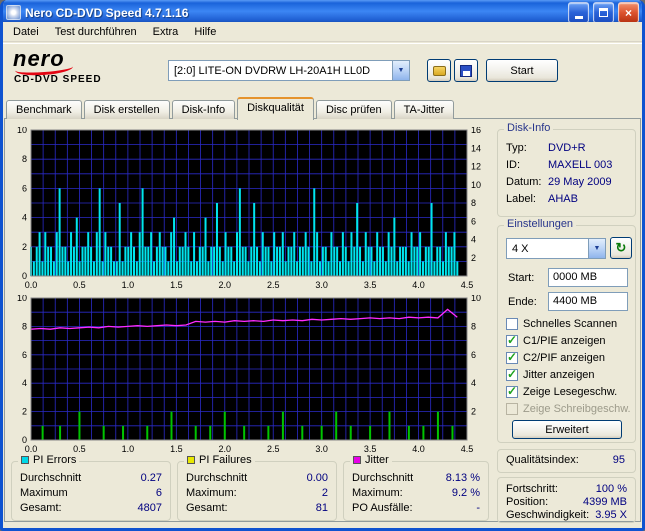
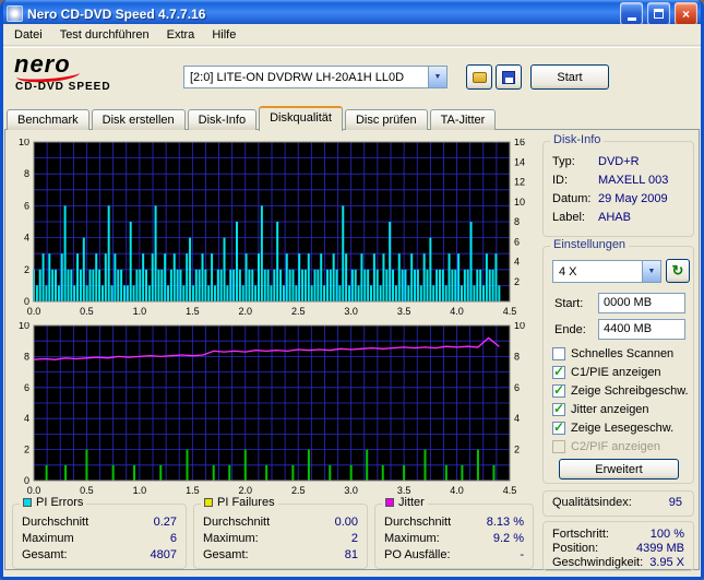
- Nero CD-DVD Speed 4.7.1.16
+ Nero CD-DVD Speed 4.7.7.16
  ×
  Datei
  Test durchführen
  Extra
  Hilfe
  nero
  CD-DVD SPEED
  [2:0] LITE-ON DVDRW LH-20A1H LL0D
  Start
  Benchmark
  Disk erstellen
  Disk-Info
  Diskqualität
  Disc prüfen
  TA-Jitter
  0
  2
  4
  6
  8
  10
  2
  4
  6
  8
  10
  12
  14
  16
  0.0
  0.5
  1.0
  1.5
  2.0
  2.5
  3.0
  3.5
  4.0
  4.5
  0
  2
  4
  6
  8
  10
  2
  4
  6
  8
  10
  0.0
  0.5
  1.0
  1.5
  2.0
  2.5
  3.0
  3.5
  4.0
  4.5
  Disk-Info
  Typ:
  DVD+R
  ID:
  MAXELL 003
  Datum:
  29 May 2009
  Label:
  AHAB
  Einstellungen
  4 X
  ↻
  Start:
  0000 MB
  Ende:
  4400 MB
  Schnelles Scannen
  C1/PIE anzeigen
- C2/PIF anzeigen
+ Zeige Schreibgeschw.
  Jitter anzeigen
  Zeige Lesegeschw.
- Zeige Schreibgeschw.
+ C2/PIF anzeigen
  Erweitert
  Qualitätsindex:
  95
  Fortschritt:
  100 %
  Position:
  4399 MB
  Geschwindigkeit:
  3.95 X
  PI Errors
  Durchschnitt
  0.27
  Maximum
  6
  Gesamt:
  4807
  PI Failures
  Durchschnitt
  0.00
  Maximum:
  2
  Gesamt:
  81
  Jitter
  Durchschnitt
  8.13 %
  Maximum:
  9.2 %
  PO Ausfälle:
  -
